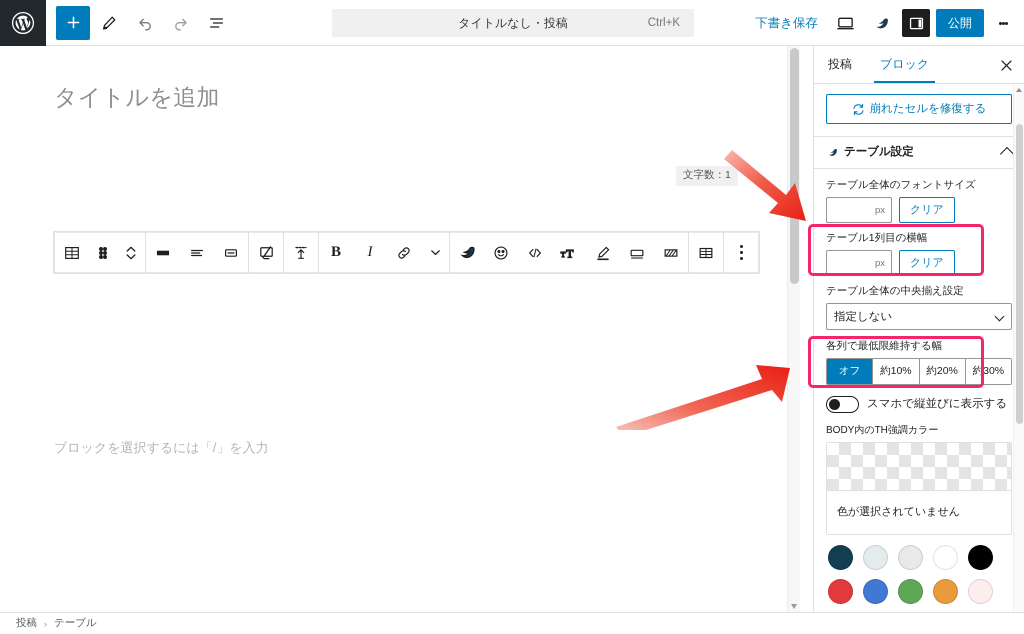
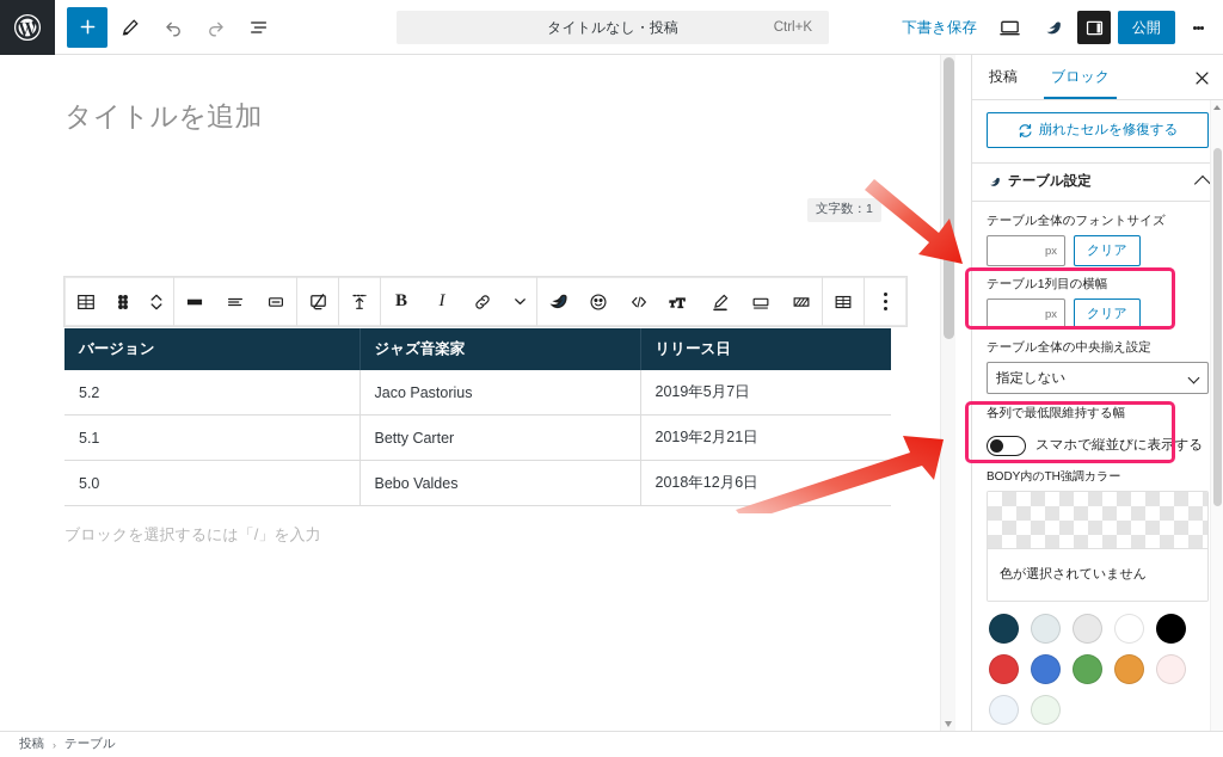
  タイトルなし・投稿
  Ctrl+K
  下書き保存
  公開
  タイトルを追加
  文字数：1
  B
  I
  T
+ バージョン	ジャズ音楽家	リリース日
+ 5.2	Jaco Pastorius	2019年5月7日
+ 5.1	Betty Carter	2019年2月21日
+ 5.0	Bebo Valdes	2018年12月6日
  ブロックを選択するには「/」を入力
  投稿
  ブロック
  崩れたセルを修復する
  テーブル設定
  テーブル全体のフォントサイズ
  px
  クリア
  テーブル1列目の横幅
  px
  クリア
  テーブル全体の中央揃え設定
  指定しない
  各列で最低限維持する幅
- オフ
- 約10%
- 約20%
- 約30%
  スマホで縦並びに表示する
  BODY内のTH強調カラー
  色が選択されていません
  投稿
  ›
  テーブル
